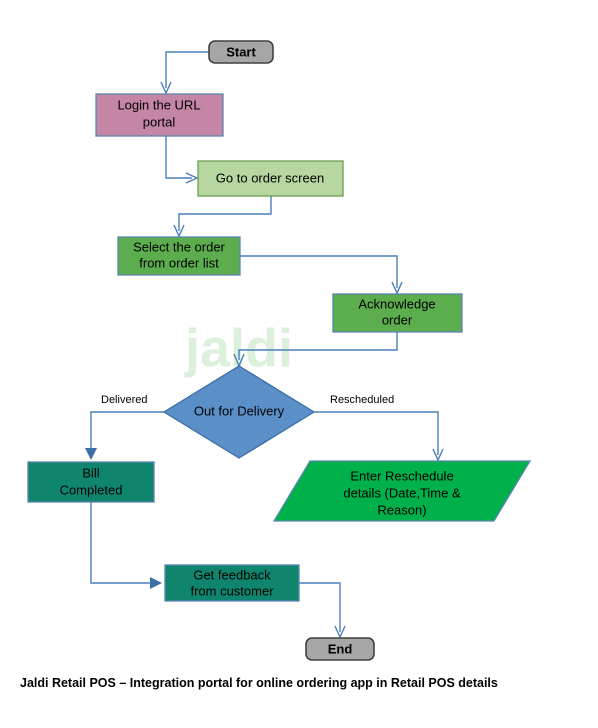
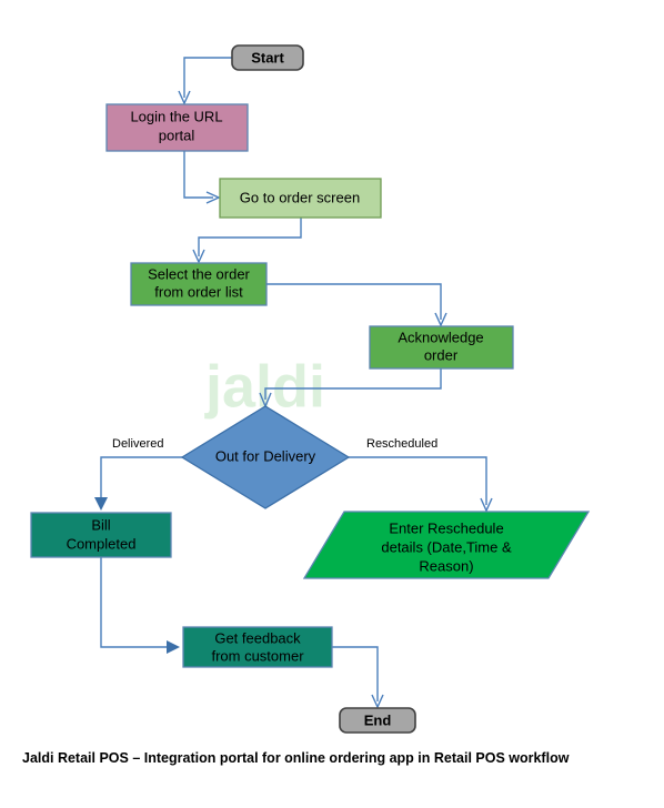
  jaldi
  Delivered
  Rescheduled
  Start
  Login the URL
  portal
  Go to order screen
  Select the order
  from order list
  Acknowledge
  order
  Out for Delivery
  Bill
  Completed
  Enter Reschedule
  details (Date,Time &
  Reason)
  Get feedback
  from customer
  End
- Jaldi Retail POS – Integration portal for online ordering app in Retail POS details
+ Jaldi Retail POS – Integration portal for online ordering app in Retail POS workflow
